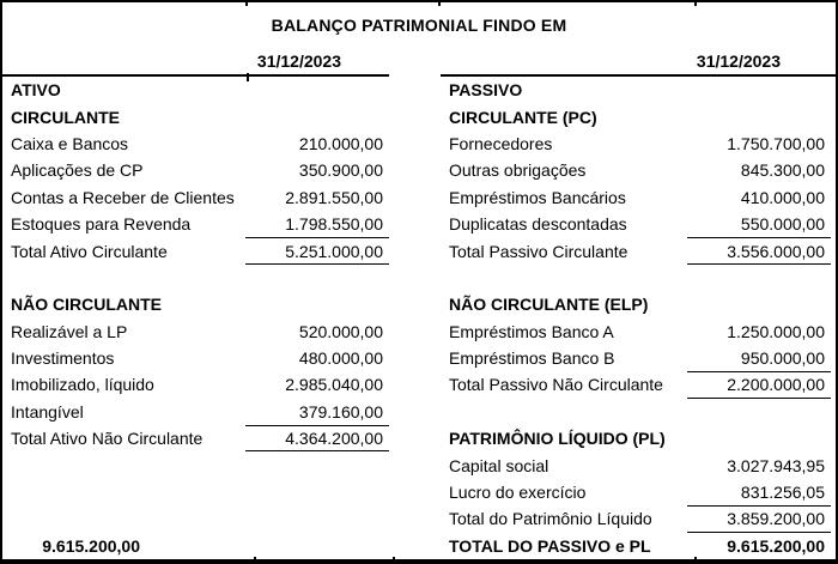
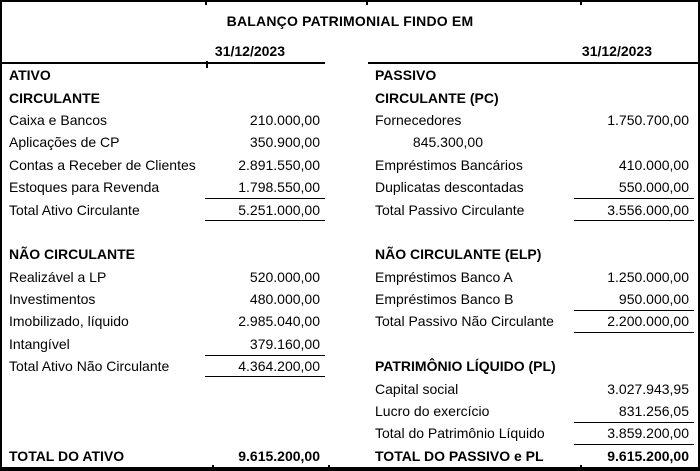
  BALANÇO PATRIMONIAL FINDO EM
  31/12/2023
  31/12/2023
  ATIVO
  CIRCULANTE
  Caixa e Bancos
  210.000,00
  Aplicações de CP
  350.900,00
  Contas a Receber de Clientes
  2.891.550,00
  Estoques para Revenda
  1.798.550,00
  Total Ativo Circulante
  5.251.000,00
  NÃO CIRCULANTE
  Realizável a LP
  520.000,00
  Investimentos
  480.000,00
  Imobilizado, líquido
  2.985.040,00
  Intangível
  379.160,00
  Total Ativo Não Circulante
  4.364.200,00
+ TOTAL DO ATIVO
  9.615.200,00
  PASSIVO
  CIRCULANTE (PC)
  Fornecedores
  1.750.700,00
- Outras obrigações
  845.300,00
  Empréstimos Bancários
  410.000,00
  Duplicatas descontadas
  550.000,00
  Total Passivo Circulante
  3.556.000,00
  NÃO CIRCULANTE (ELP)
  Empréstimos Banco A
  1.250.000,00
  Empréstimos Banco B
  950.000,00
  Total Passivo Não Circulante
  2.200.000,00
  PATRIMÔNIO LÍQUIDO (PL)
  Capital social
  3.027.943,95
  Lucro do exercício
  831.256,05
  Total do Patrimônio Líquido
  3.859.200,00
  TOTAL DO PASSIVO e PL
  9.615.200,00
